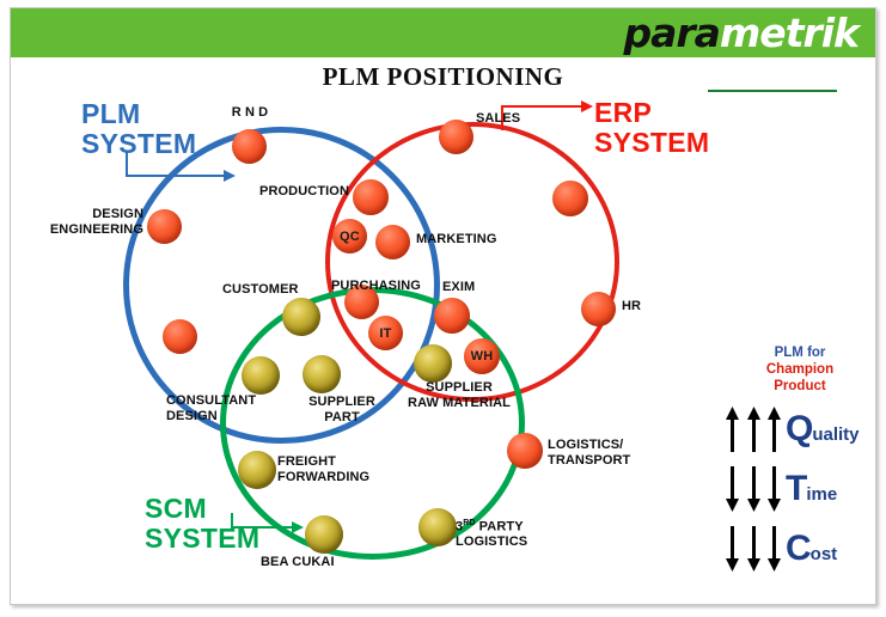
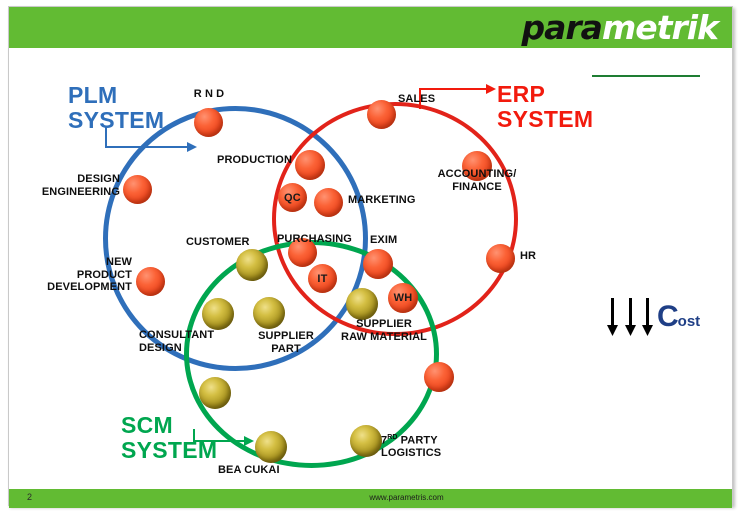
  parametrik
- PLM POSITIONING
  PLM
  SYSTEM
  ERP
  SYSTEM
  SCM
  SYSTEM
  R N D
  DESIGN
  ENGINEERING
+ NEW
+ PRODUCT
+ DEVELOPMENT
  CONSULTANT
  DESIGN
  PRODUCTION
  QC
  MARKETING
  PURCHASING
  IT
  EXIM
  WH
  CUSTOMER
  SUPPLIER
  PART
  SUPPLIER
  RAW MATERIAL
  SALES
+ ACCOUNTING/
+ FINANCE
  HR
- LOGISTICS/
- TRANSPORT
- FREIGHT
- FORWARDING
  BEA CUKAI
- 3 PARTY
+ 7 PARTY
  LOGISTICS
- PLM for
- Champion
- Product
- Quality
- Time
  Cost
+ 2
+ www.parametris.com
